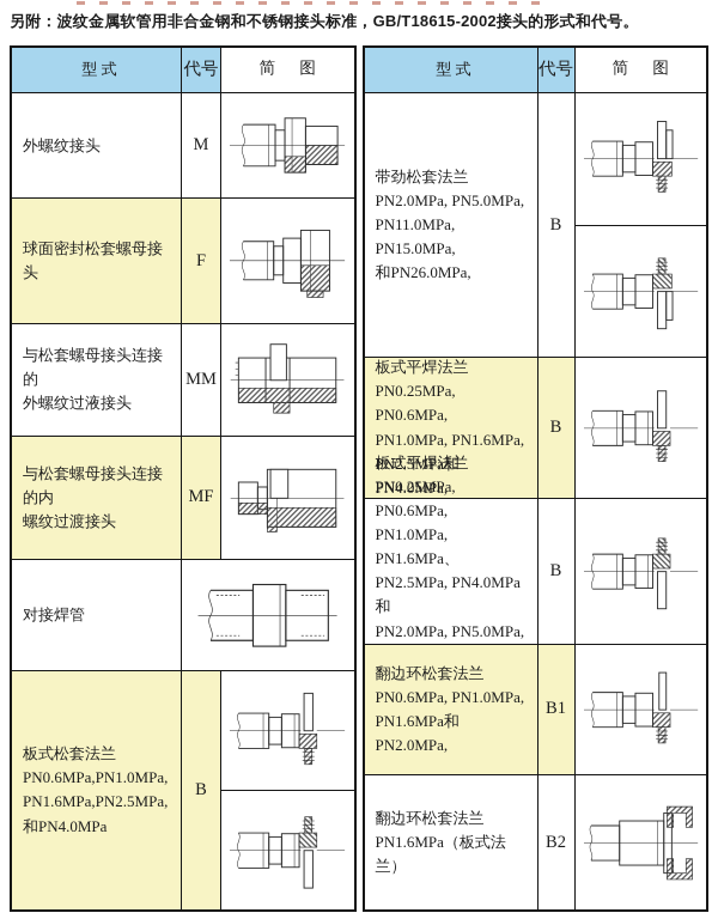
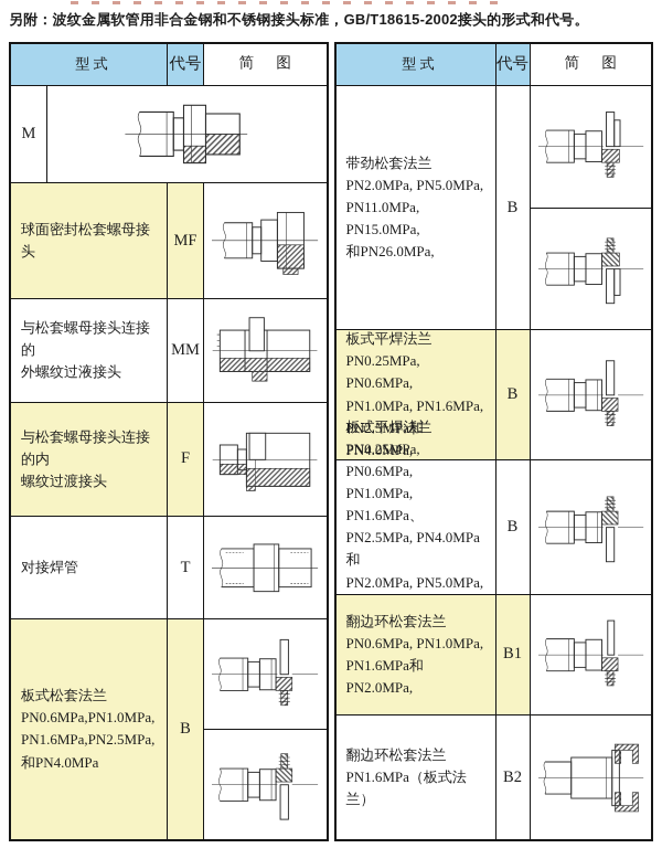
  另附：波纹金属软管用非合金钢和不锈钢接头标准，GB/T18615-2002接头的形式和代号。
  型 式
  代号
  简 图
- 外螺纹接头
  M
  球面密封松套螺母接头
- F
+ MF
  与松套螺母接头连接的
  外螺纹过液接头
  MM
  与松套螺母接头连接的内
  螺纹过渡接头
- MF
+ F
  对接焊管
+ T
  板式松套法兰
  PN0.6MPa,PN1.0MPa,
  PN1.6MPa,PN2.5MPa,
  和PN4.0MPa
  B
  型 式
  代号
  简 图
  带劲松套法兰
  PN2.0MPa, PN5.0MPa,
  PN11.0MPa, PN15.0MPa,
  和PN26.0MPa,
  B
  板式平焊法兰
  PN0.25MPa, PN0.6MPa,
  PN1.0MPa, PN1.6MPa,
  PN2.5MPa和PN4.0MPa,
  B
  板式平焊法兰
  PN0.25MPa, PN0.6MPa,
  PN1.0MPa, PN1.6MPa、
  PN2.5MPa, PN4.0MPa和
  PN2.0MPa, PN5.0MPa,
  B
  翻边环松套法兰
  PN0.6MPa, PN1.0MPa,
  PN1.6MPa和PN2.0MPa,
  B1
  翻边环松套法兰
  PN1.6MPa（板式法兰）
  B2
